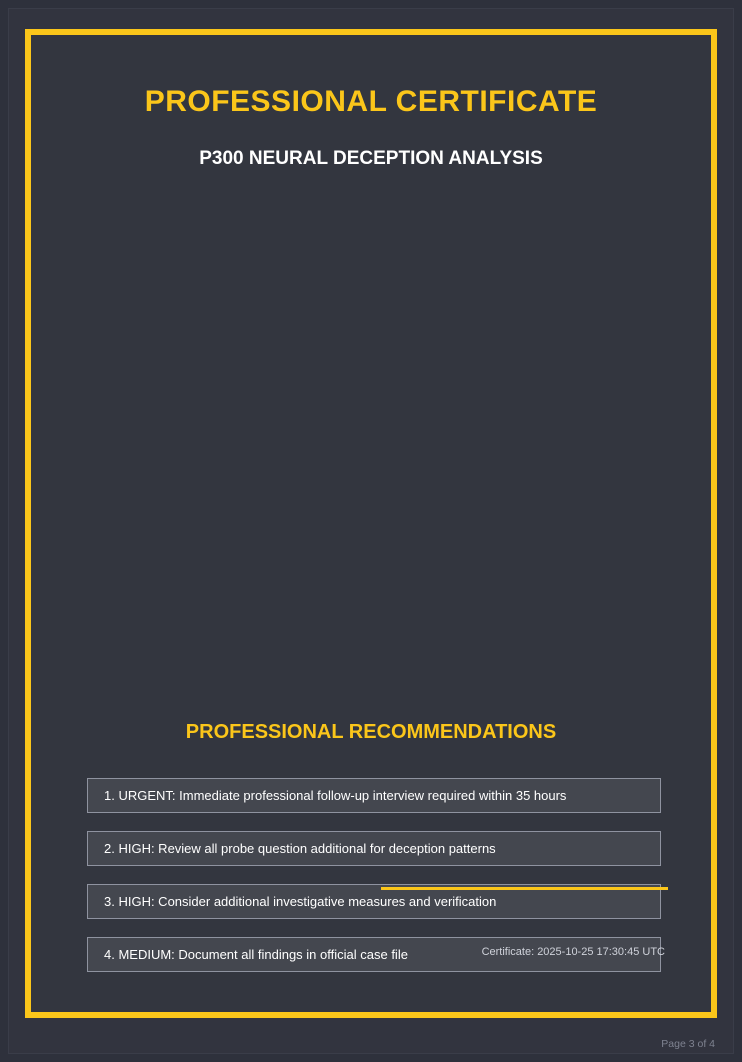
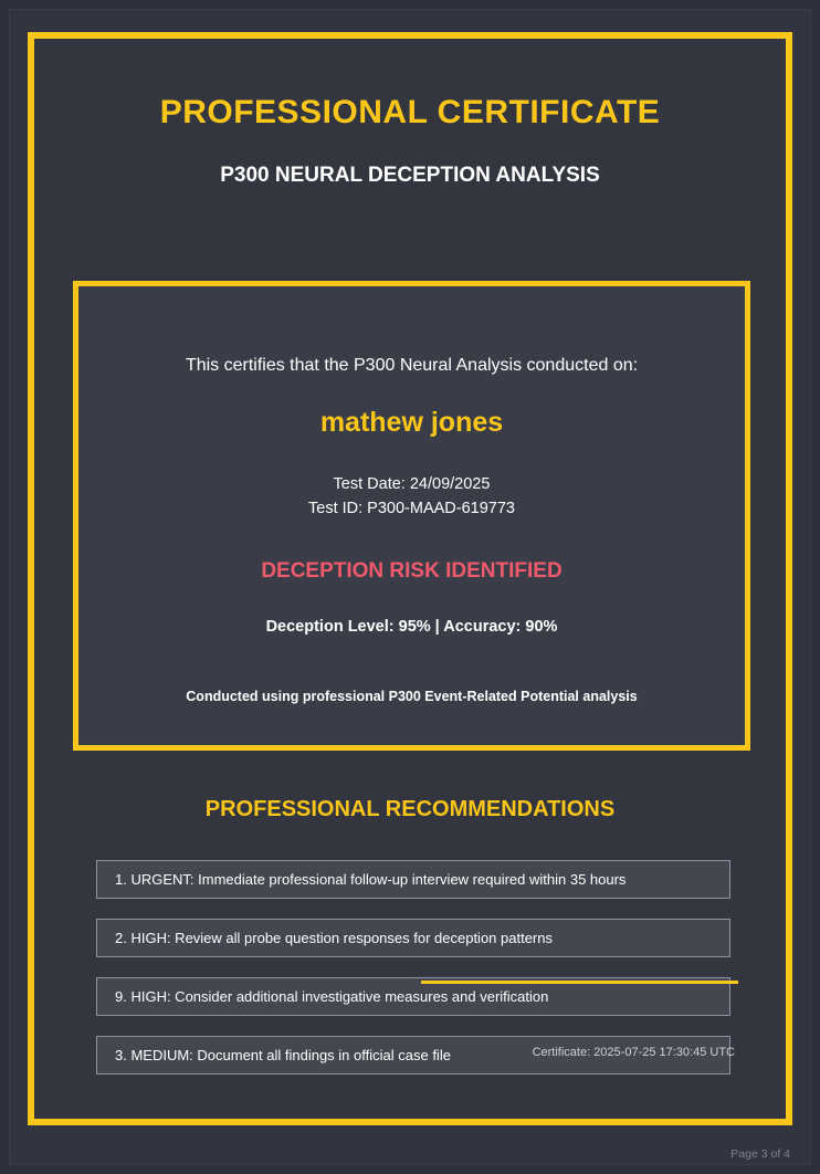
  PROFESSIONAL CERTIFICATE
  P300 NEURAL DECEPTION ANALYSIS
+ This certifies that the P300 Neural Analysis conducted on:
+ mathew jones
+ Test Date: 24/09/2025
+ Test ID: P300-MAAD-619773
+ DECEPTION RISK IDENTIFIED
+ Deception Level: 95% | Accuracy: 90%
+ Conducted using professional P300 Event-Related Potential analysis
  PROFESSIONAL RECOMMENDATIONS
  1. URGENT: Immediate professional follow-up interview required within 35 hours
- 2. HIGH: Review all probe question additional for deception patterns
+ 2. HIGH: Review all probe question responses for deception patterns
- 3. HIGH: Consider additional investigative measures and verification
+ 9. HIGH: Consider additional investigative measures and verification
- 4. MEDIUM: Document all findings in official case file
+ 3. MEDIUM: Document all findings in official case file
- Certificate: 2025-10-25 17:30:45 UTC
+ Certificate: 2025-07-25 17:30:45 UTC
  Page 3 of 4
